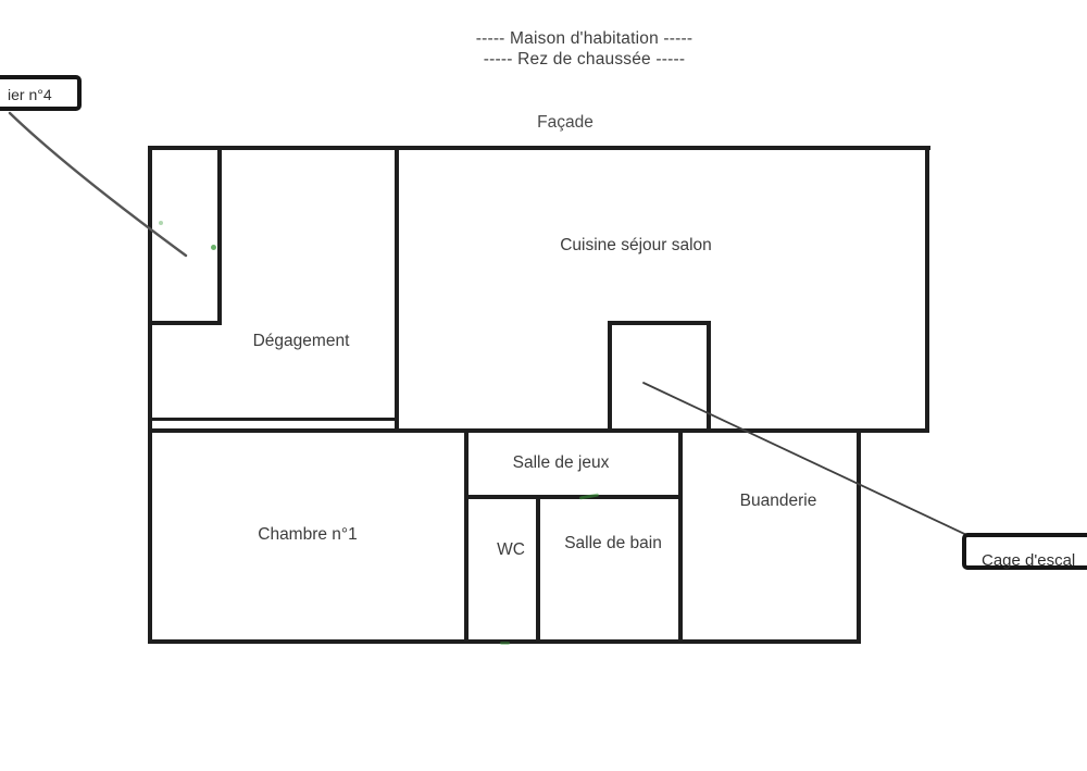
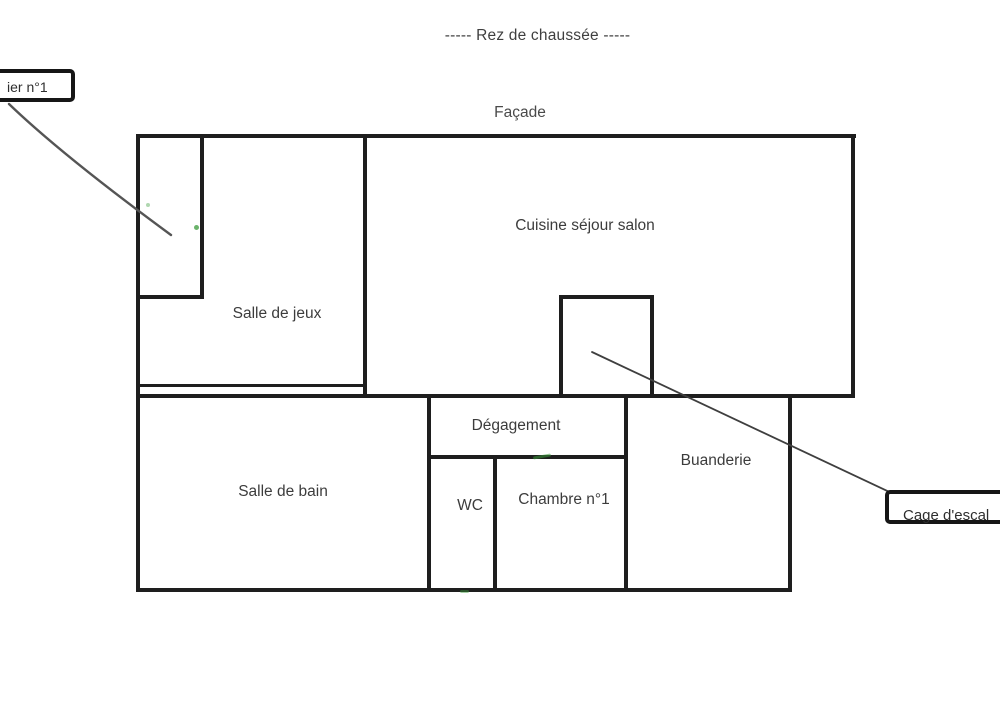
- ----- Maison d'habitation -----
  ----- Rez de chaussée -----
  Façade
  Cuisine séjour salon
- Dégagement
+ Salle de jeux
- Chambre n°1
+ Salle de bain
- Salle de jeux
+ Dégagement
  WC
- Salle de bain
+ Chambre n°1
  Buanderie
- ier n°4
+ ier n°1
  Cage d'escal
